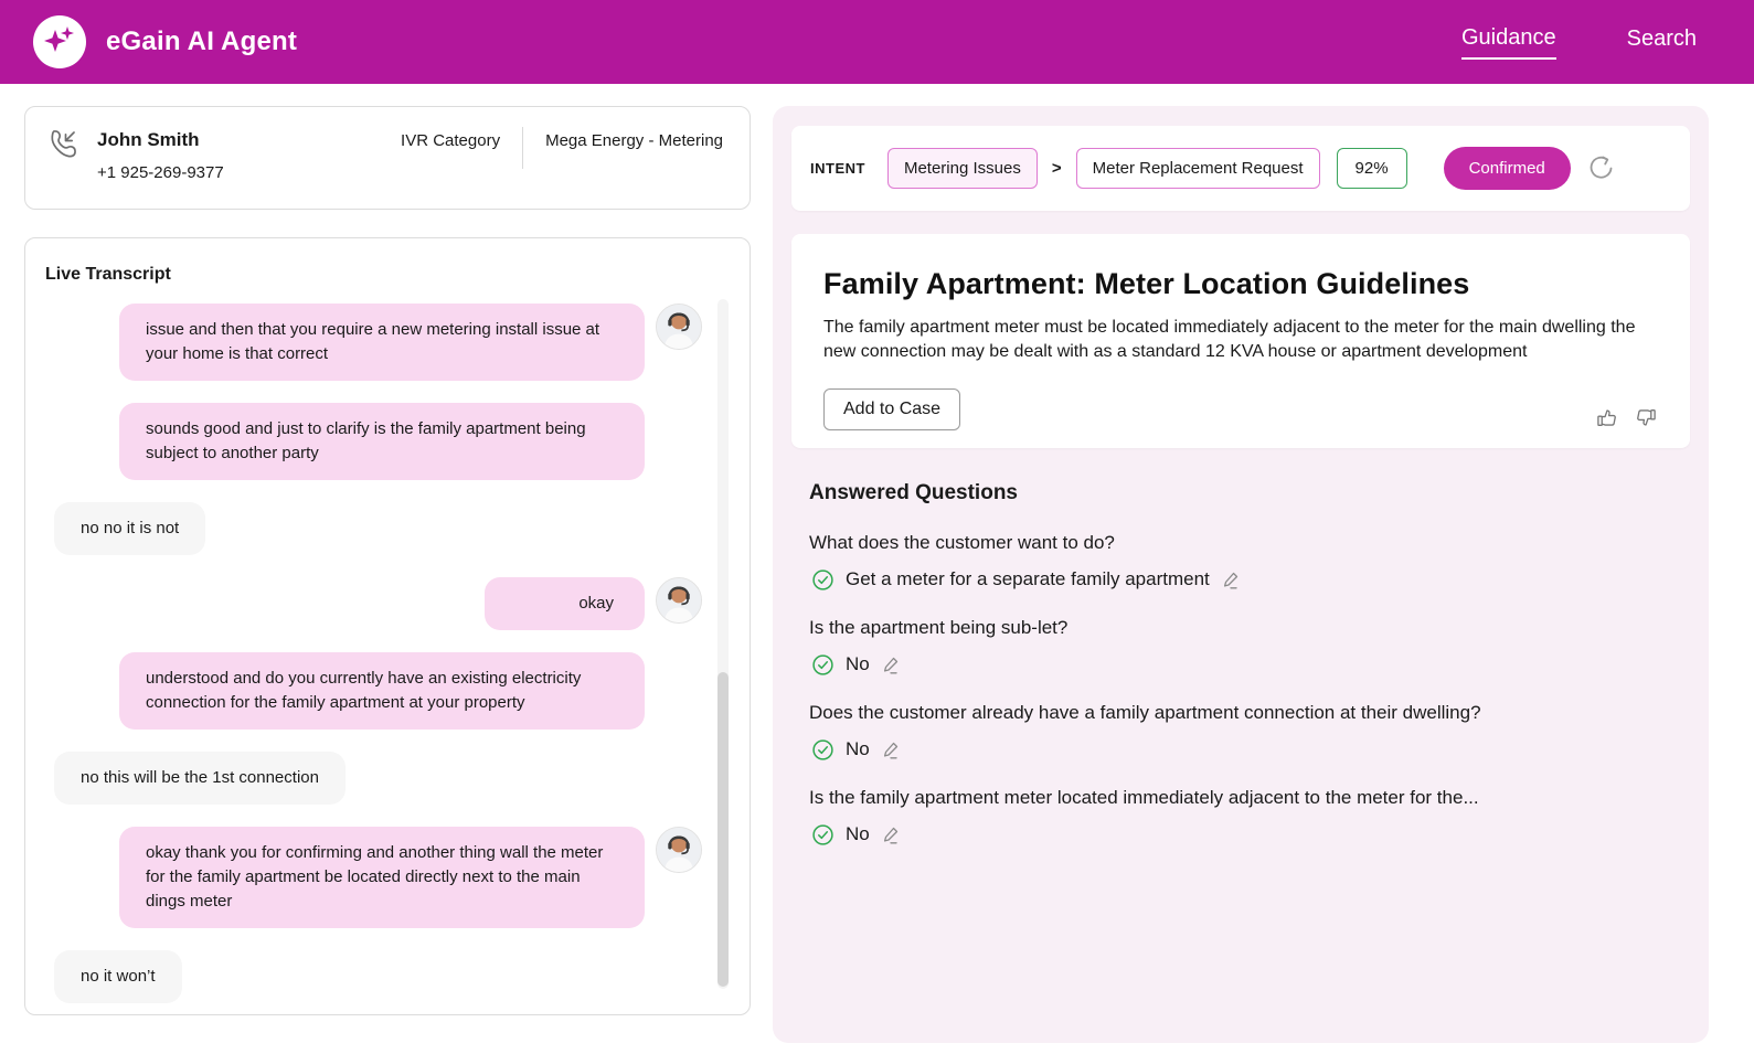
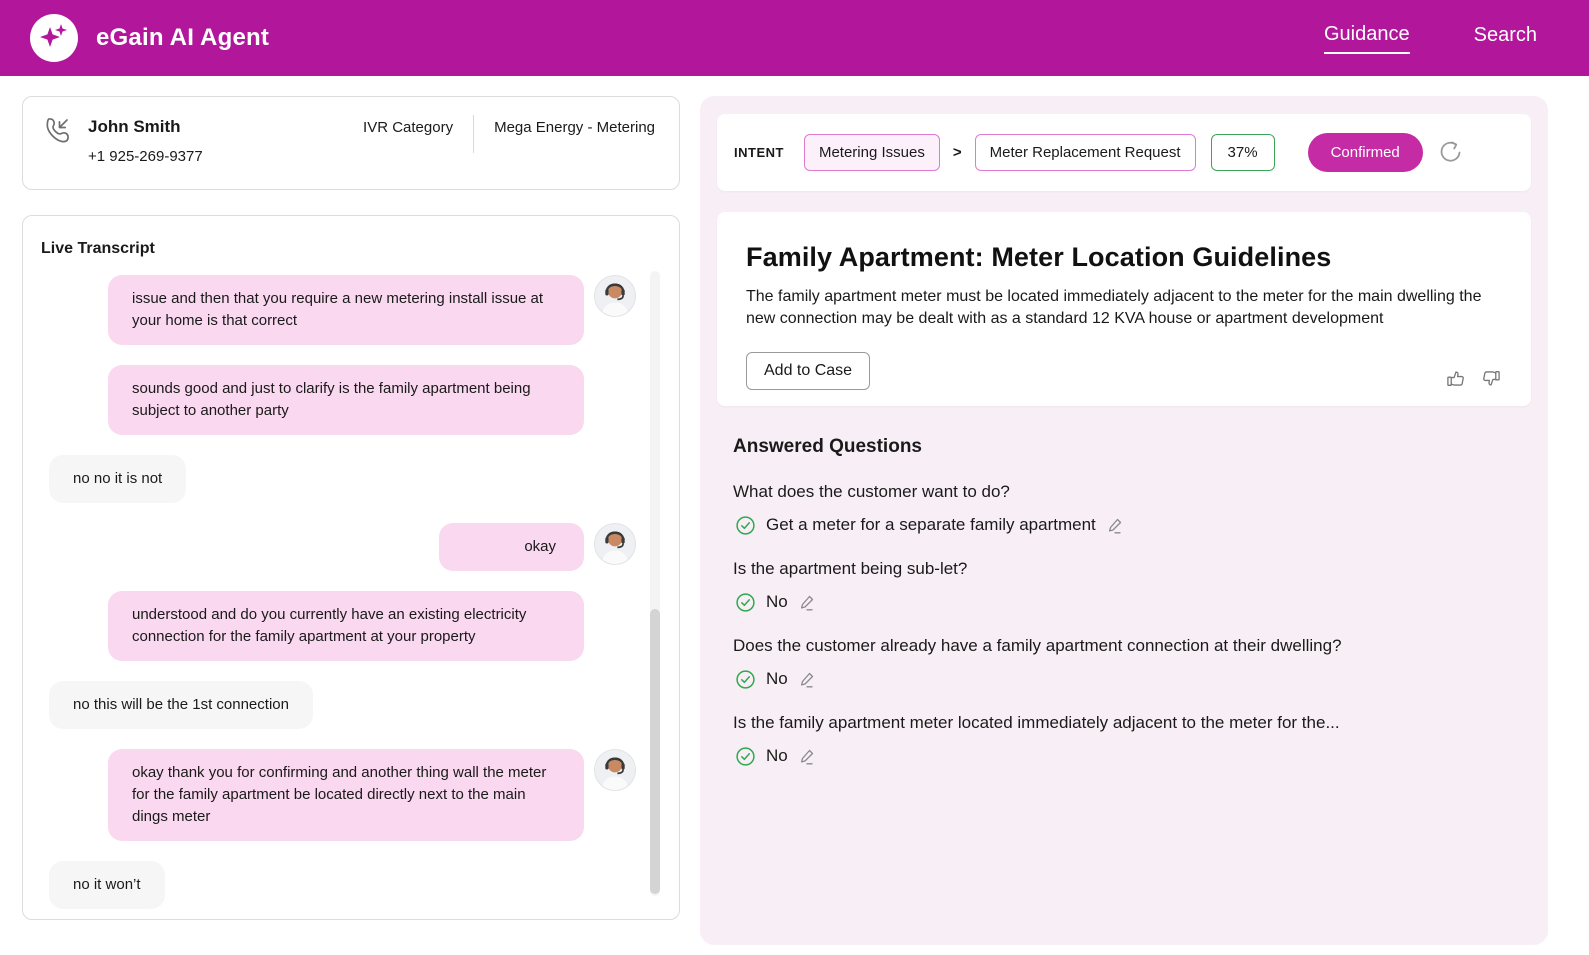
  eGain AI Agent
  Guidance
  Search
  John Smith
  +1 925-269-9377
  IVR Category
  Mega Energy - Metering
  Live Transcript
  issue and then that you require a new metering install issue at your home is that correct
  sounds good and just to clarify is the family apartment being subject to another party
  no no it is not
  okay
  understood and do you currently have an existing electricity connection for the family apartment at your property
  no this will be the 1st connection
  okay thank you for confirming and another thing wall the meter for the family apartment be located directly next to the main dings meter
  no it won’t
  INTENT
  Metering Issues
  >
  Meter Replacement Request
- 92%
+ 37%
  Confirmed
  Family Apartment: Meter Location Guidelines
  The family apartment meter must be located immediately adjacent to the meter for the main dwelling the new connection may be dealt with as a standard 12 KVA house or apartment development
  Add to Case
  Answered Questions
  What does the customer want to do?
  Get a meter for a separate family apartment
  Is the apartment being sub-let?
  No
  Does the customer already have a family apartment connection at their dwelling?
  No
  Is the family apartment meter located immediately adjacent to the meter for the...
  No
